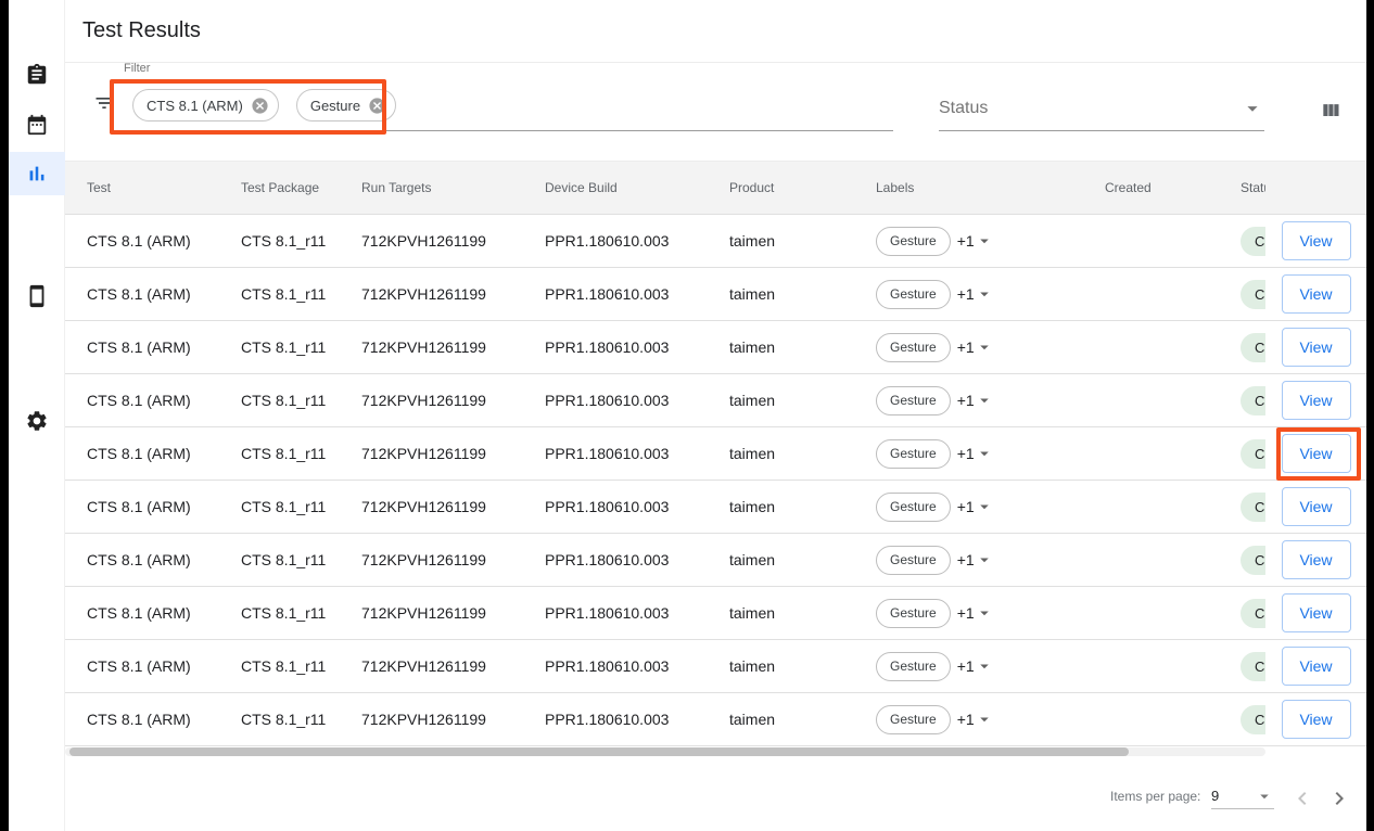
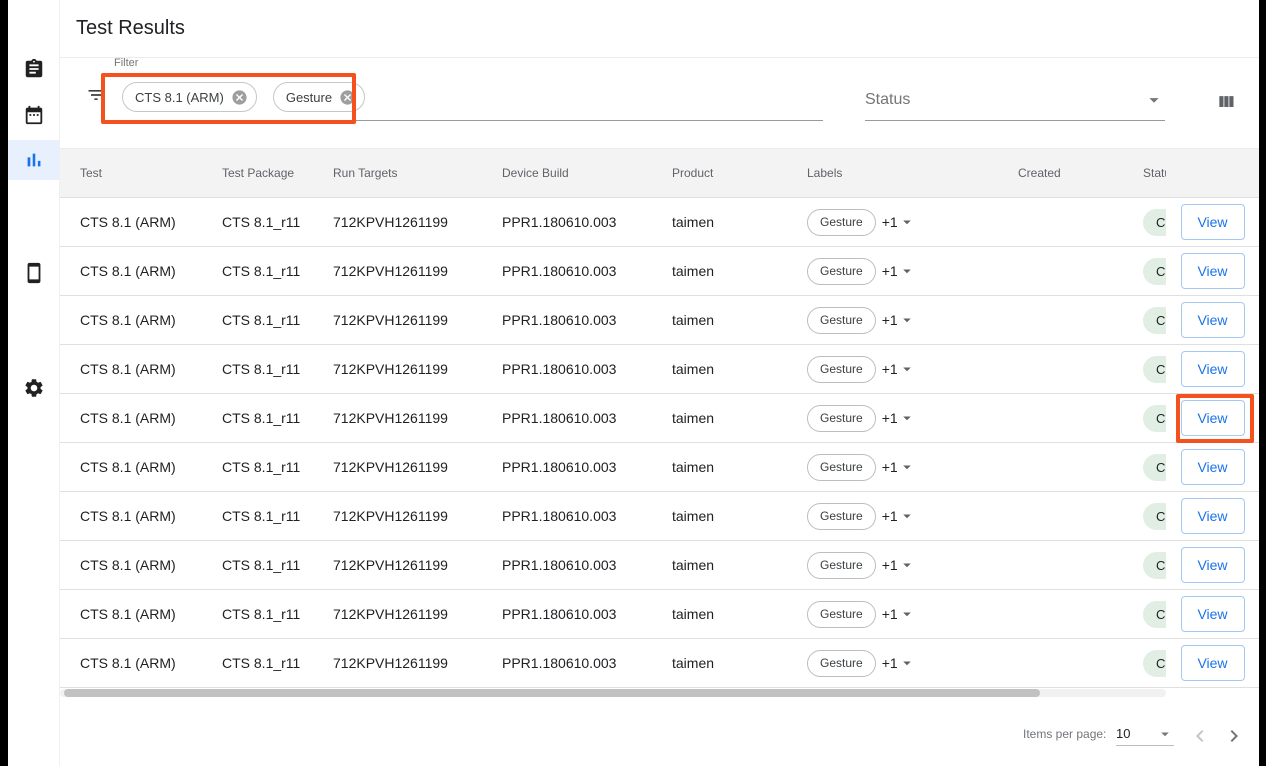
  Test Results
  Filter
  CTS 8.1 (ARM)
  Gesture
  Status
  Test
  Test Package
  Run Targets
  Device Build
  Product
  Labels
  Created
  CTS 8.1 (ARM)
  CTS 8.1_r11
  712KPVH1261199
  PPR1.180610.003
  taimen
  Gesture
  +1
  C
  CTS 8.1 (ARM)
  CTS 8.1_r11
  712KPVH1261199
  PPR1.180610.003
  taimen
  Gesture
  +1
  C
  CTS 8.1 (ARM)
  CTS 8.1_r11
  712KPVH1261199
  PPR1.180610.003
  taimen
  Gesture
  +1
  C
  CTS 8.1 (ARM)
  CTS 8.1_r11
  712KPVH1261199
  PPR1.180610.003
  taimen
  Gesture
  +1
  C
  CTS 8.1 (ARM)
  CTS 8.1_r11
  712KPVH1261199
  PPR1.180610.003
  taimen
  Gesture
  +1
  C
  CTS 8.1 (ARM)
  CTS 8.1_r11
  712KPVH1261199
  PPR1.180610.003
  taimen
  Gesture
  +1
  C
  CTS 8.1 (ARM)
  CTS 8.1_r11
  712KPVH1261199
  PPR1.180610.003
  taimen
  Gesture
  +1
  C
  CTS 8.1 (ARM)
  CTS 8.1_r11
  712KPVH1261199
  PPR1.180610.003
  taimen
  Gesture
  +1
  C
  CTS 8.1 (ARM)
  CTS 8.1_r11
  712KPVH1261199
  PPR1.180610.003
  taimen
  Gesture
  +1
  C
  CTS 8.1 (ARM)
  CTS 8.1_r11
  712KPVH1261199
  PPR1.180610.003
  taimen
  Gesture
  +1
  C
  View
  View
  View
  View
  View
  View
  View
  View
  View
  View
  Items per page:
- 9
+ 10
